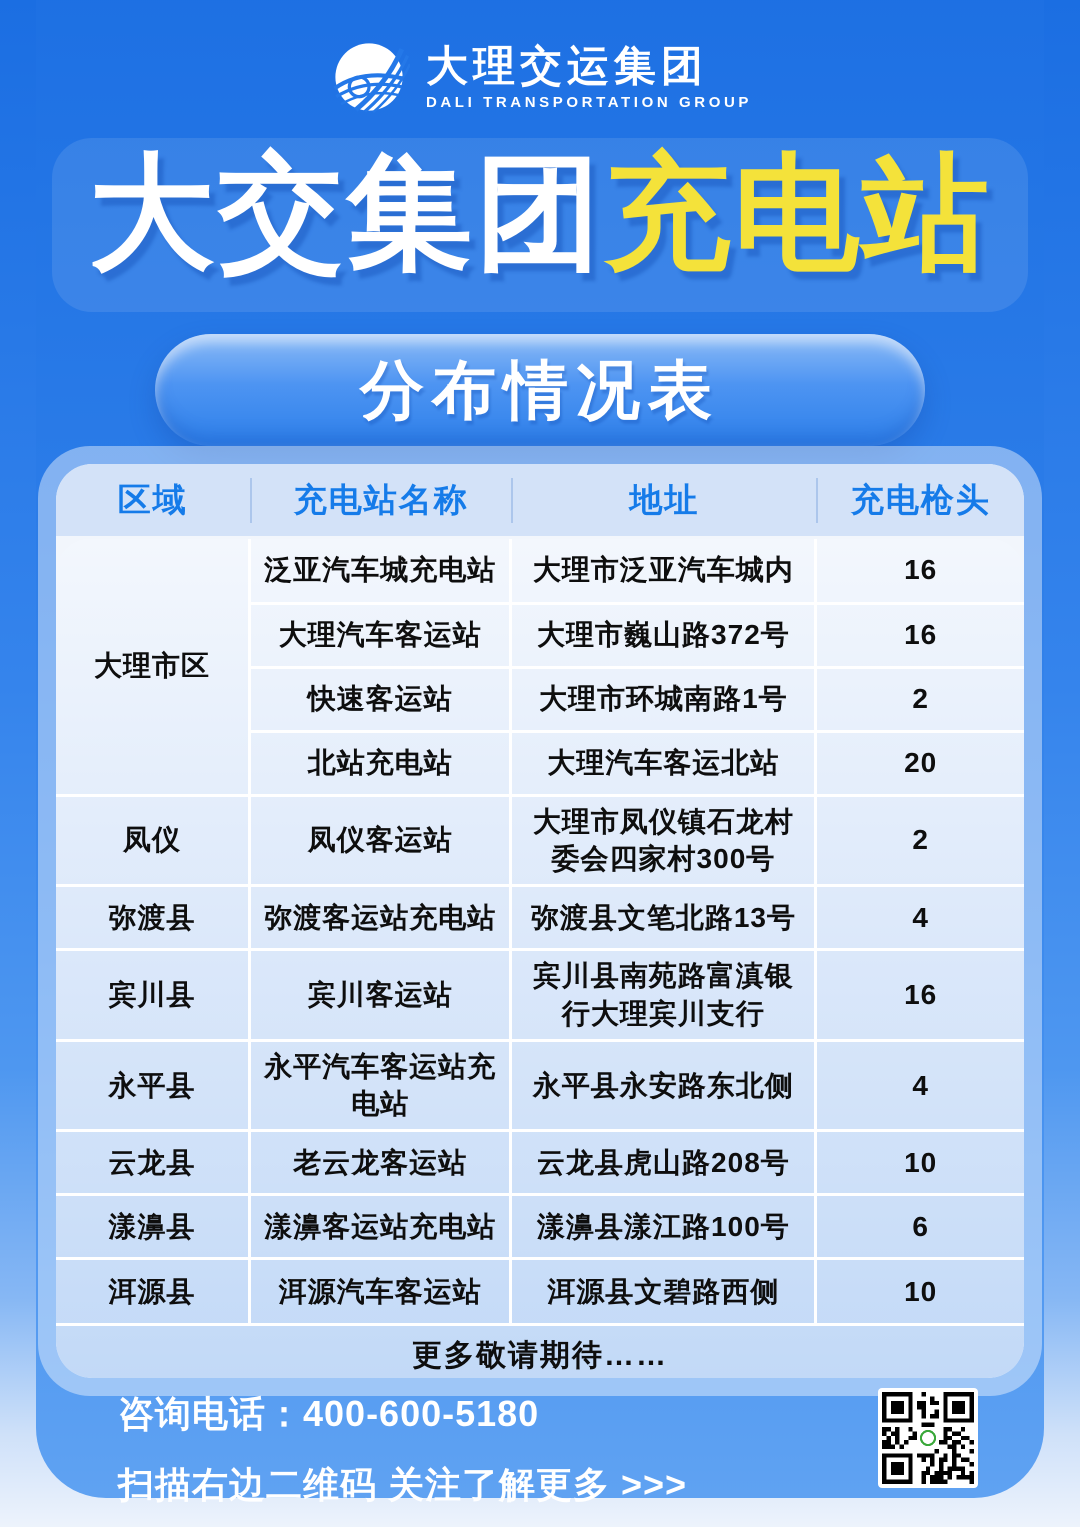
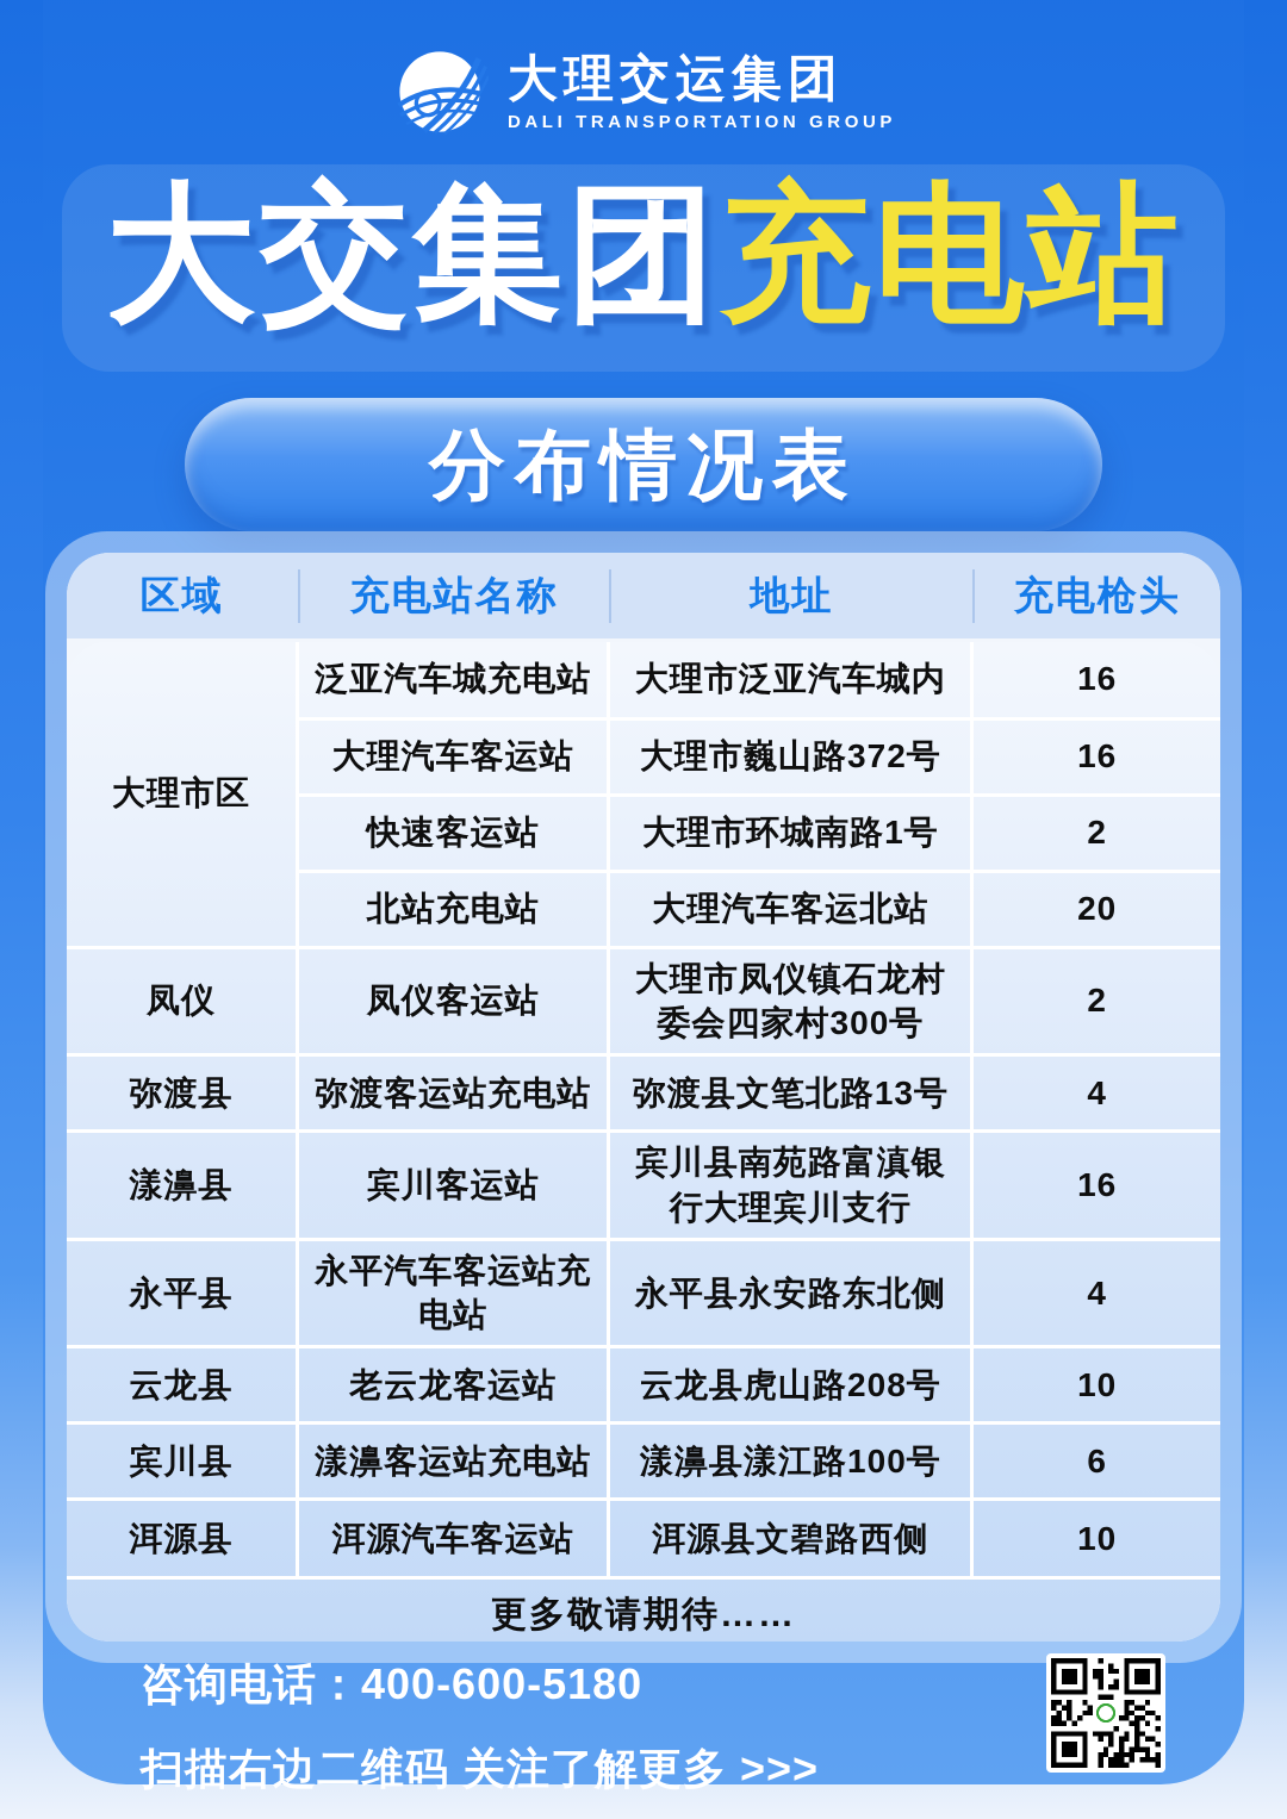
  大理交运集团
  DALI TRANSPORTATION GROUP
  大交集团充电站
  分布情况表
  区域
  充电站名称
  地址
  充电枪头
  大理市区	泛亚汽车城充电站	大理市泛亚汽车城内	16
  大理汽车客运站	大理市巍山路372号	16
  快速客运站	大理市环城南路1号	2
  北站充电站	大理汽车客运北站	20
  凤仪	凤仪客运站	大理市凤仪镇石龙村委会四家村300号	2
  弥渡县	弥渡客运站充电站	弥渡县文笔北路13号	4
- 宾川县	宾川客运站	宾川县南苑路富滇银行大理宾川支行	16
+ 漾濞县	宾川客运站	宾川县南苑路富滇银行大理宾川支行	16
  永平县	永平汽车客运站充电站	永平县永安路东北侧	4
  云龙县	老云龙客运站	云龙县虎山路208号	10
- 漾濞县	漾濞客运站充电站	漾濞县漾江路100号	6
+ 宾川县	漾濞客运站充电站	漾濞县漾江路100号	6
  洱源县	洱源汽车客运站	洱源县文碧路西侧	10
  更多敬请期待……
  咨询电话：400-600-5180
  扫描右边二维码 关注了解更多 >>>
